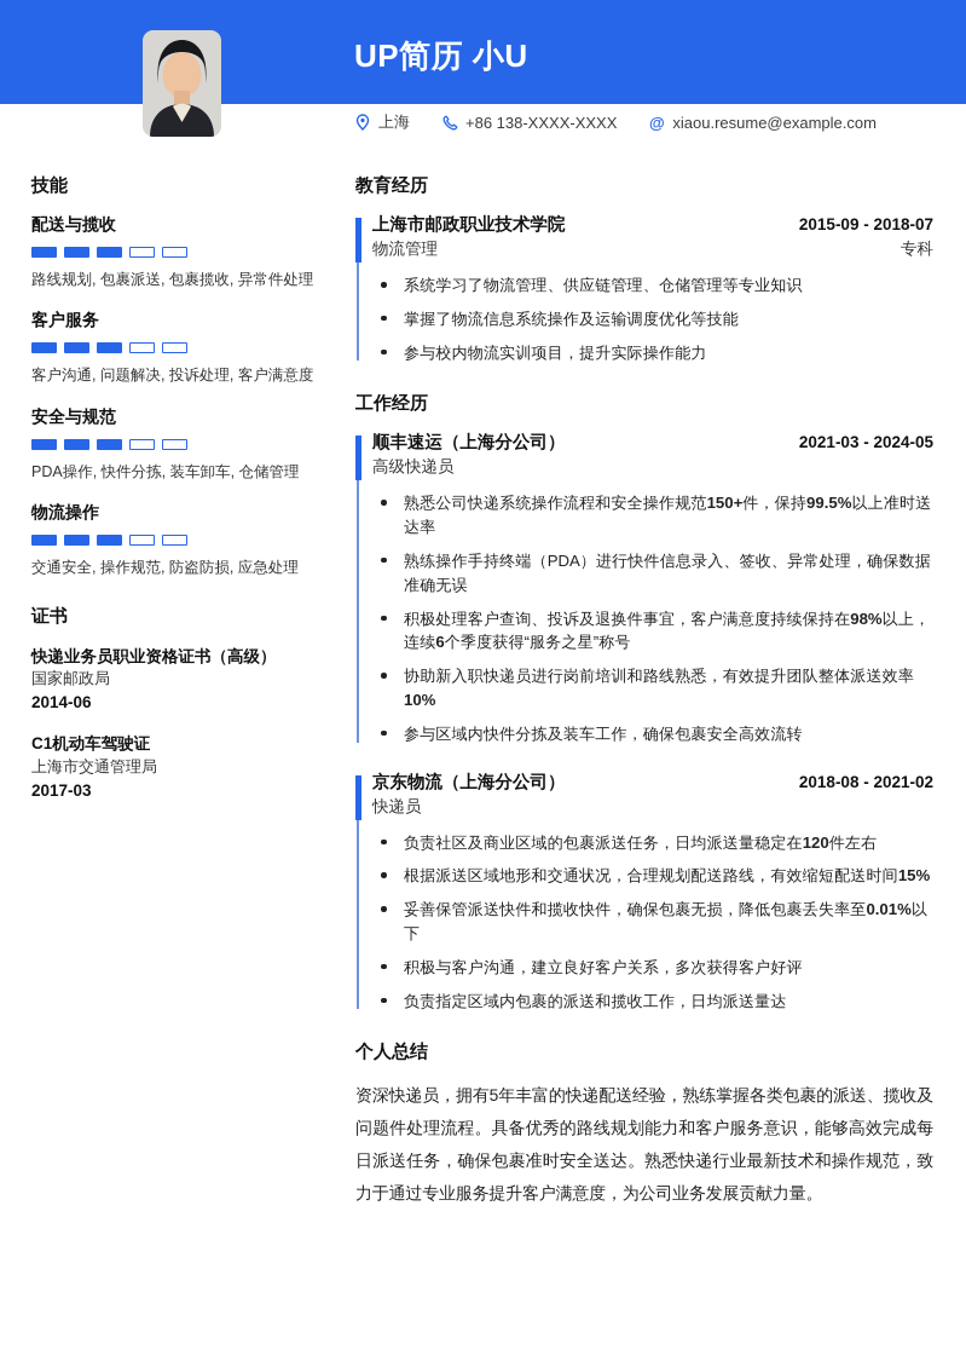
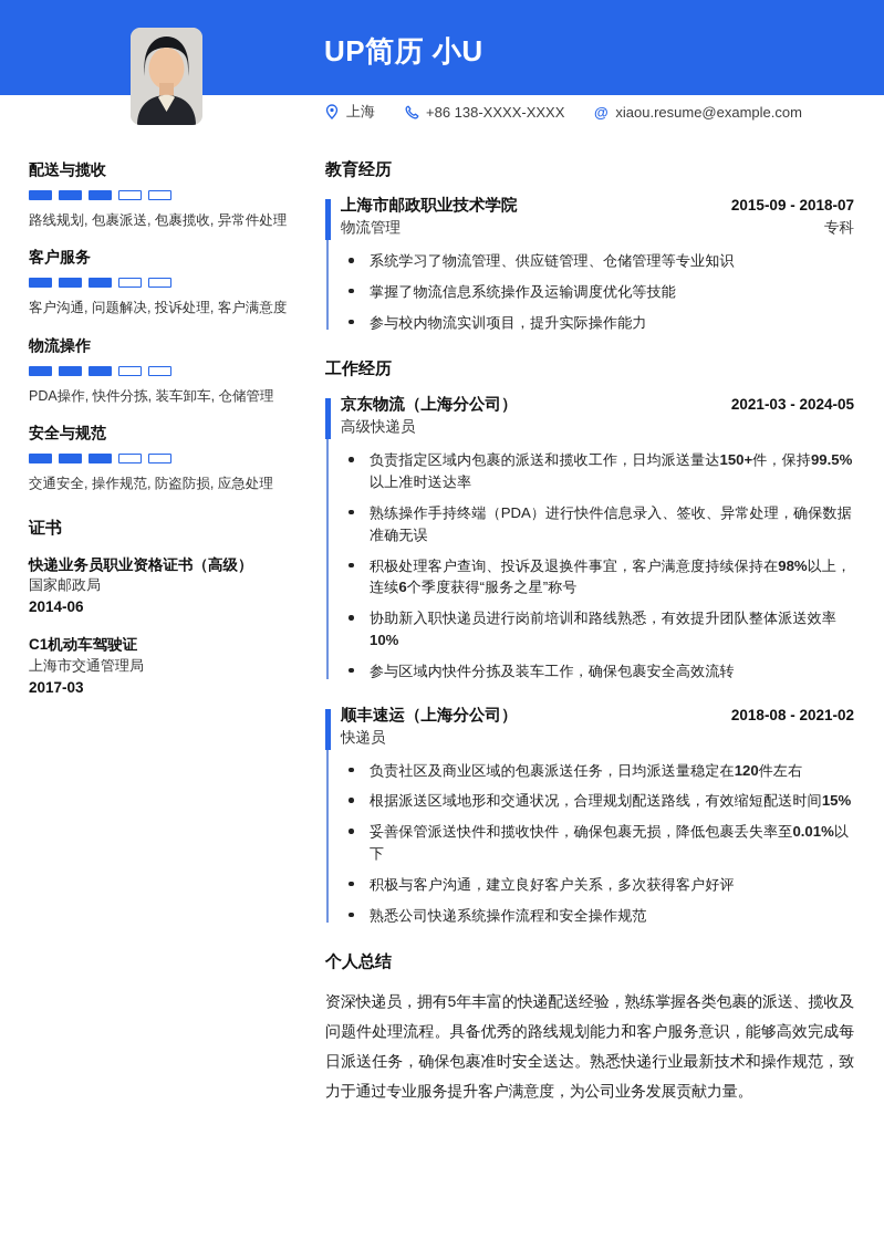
  UP简历 小U
  上海
  +86 138-XXXX-XXXX
  @
  xiaou.resume@example.com
- 技能
  配送与揽收
  路线规划, 包裹派送, 包裹揽收, 异常件处理
  客户服务
  客户沟通, 问题解决, 投诉处理, 客户满意度
- 安全与规范
+ 物流操作
  PDA操作, 快件分拣, 装车卸车, 仓储管理
- 物流操作
+ 安全与规范
  交通安全, 操作规范, 防盗防损, 应急处理
  证书
  快递业务员职业资格证书（高级）
  国家邮政局
  2014-06
  C1机动车驾驶证
  上海市交通管理局
  2017-03
  教育经历
  上海市邮政职业技术学院
  2015-09 - 2018-07
  物流管理
  专科
  系统学习了物流管理、供应链管理、仓储管理等专业知识
  掌握了物流信息系统操作及运输调度优化等技能
  参与校内物流实训项目，提升实际操作能力
  工作经历
- 顺丰速运（上海分公司）
+ 京东物流（上海分公司）
  2021-03 - 2024-05
  高级快递员
- 熟悉公司快递系统操作流程和安全操作规范150+件，保持99.5%以上准时送达率
+ 负责指定区域内包裹的派送和揽收工作，日均派送量达150+件，保持99.5%以上准时送达率
  熟练操作手持终端（PDA）进行快件信息录入、签收、异常处理，确保数据准确无误
  积极处理客户查询、投诉及退换件事宜，客户满意度持续保持在98%以上，连续6个季度获得“服务之星”称号
  协助新入职快递员进行岗前培训和路线熟悉，有效提升团队整体派送效率10%
  参与区域内快件分拣及装车工作，确保包裹安全高效流转
- 京东物流（上海分公司）
+ 顺丰速运（上海分公司）
  2018-08 - 2021-02
  快递员
  负责社区及商业区域的包裹派送任务，日均派送量稳定在120件左右
  根据派送区域地形和交通状况，合理规划配送路线，有效缩短配送时间15%
  妥善保管派送快件和揽收快件，确保包裹无损，降低包裹丢失率至0.01%以下
  积极与客户沟通，建立良好客户关系，多次获得客户好评
- 负责指定区域内包裹的派送和揽收工作，日均派送量达
+ 熟悉公司快递系统操作流程和安全操作规范
  个人总结
  资深快递员，拥有5年丰富的快递配送经验，熟练掌握各类包裹的派送、揽收及问题件处理流程。具备优秀的路线规划能力和客户服务意识，能够高效完成每日派送任务，确保包裹准时安全送达。熟悉快递行业最新技术和操作规范，致力于通过专业服务提升客户满意度，为公司业务发展贡献力量。
